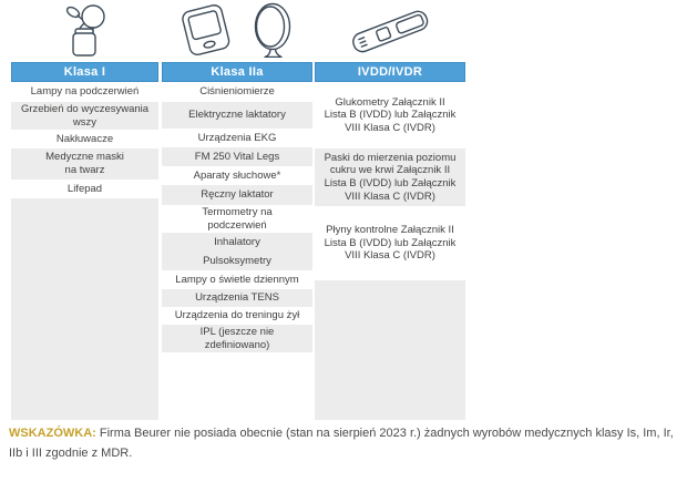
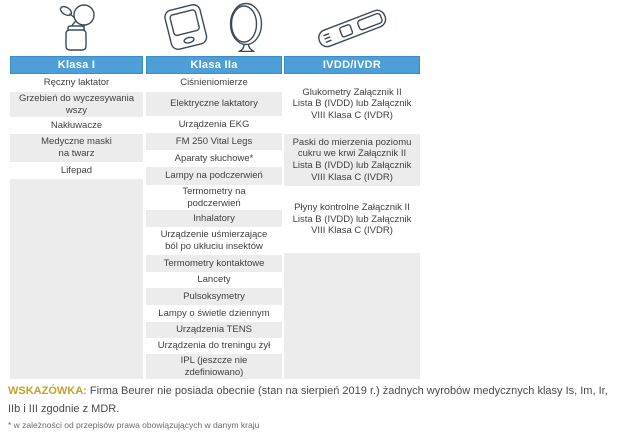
  Klasa I
- Lampy na podczerwień
+ Ręczny laktator
  Grzebień do wyczesywania
  wszy
  Nakłuwacze
  Medyczne maski
  na twarz
  Lifepad
  Klasa IIa
  Ciśnieniomierze
  Elektryczne laktatory
  Urządzenia EKG
  FM 250 Vital Legs
  Aparaty słuchowe*
- Ręczny laktator
+ Lampy na podczerwień
  Termometry na
  podczerwień
  Inhalatory
+ Urządzenie uśmierzające
+ ból po ukłuciu insektów
+ Termometry kontaktowe
+ Lancety
  Pulsoksymetry
  Lampy o świetle dziennym
  Urządzenia TENS
  Urządzenia do treningu żył
  IPL (jeszcze nie
  zdefiniowano)
  IVDD/IVDR
  Glukometry Załącznik II
  Lista B (IVDD) lub Załącznik
  VIII Klasa C (IVDR)
  Paski do mierzenia poziomu
  cukru we krwi Załącznik II
  Lista B (IVDD) lub Załącznik
  VIII Klasa C (IVDR)
  Płyny kontrolne Załącznik II
  Lista B (IVDD) lub Załącznik
  VIII Klasa C (IVDR)
- WSKAZÓWKA: Firma Beurer nie posiada obecnie (stan na sierpień 2023 r.) żadnych wyrobów medycznych klasy Is, Im, Ir, IIb i III zgodnie z MDR.
+ WSKAZÓWKA: Firma Beurer nie posiada obecnie (stan na sierpień 2019 r.) żadnych wyrobów medycznych klasy Is, Im, Ir, IIb i III zgodnie z MDR.
+ * w zależności od przepisów prawa obowiązujących w danym kraju
